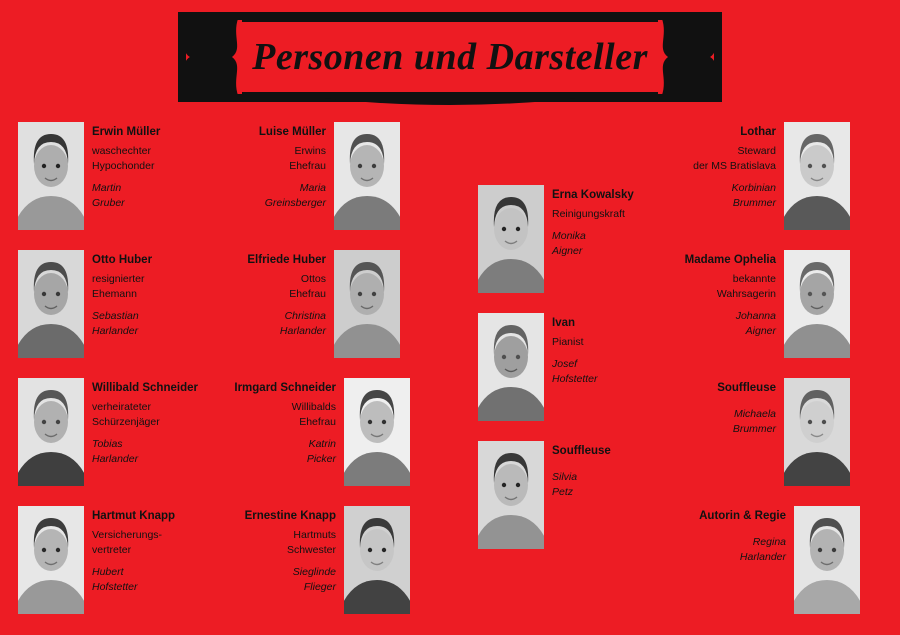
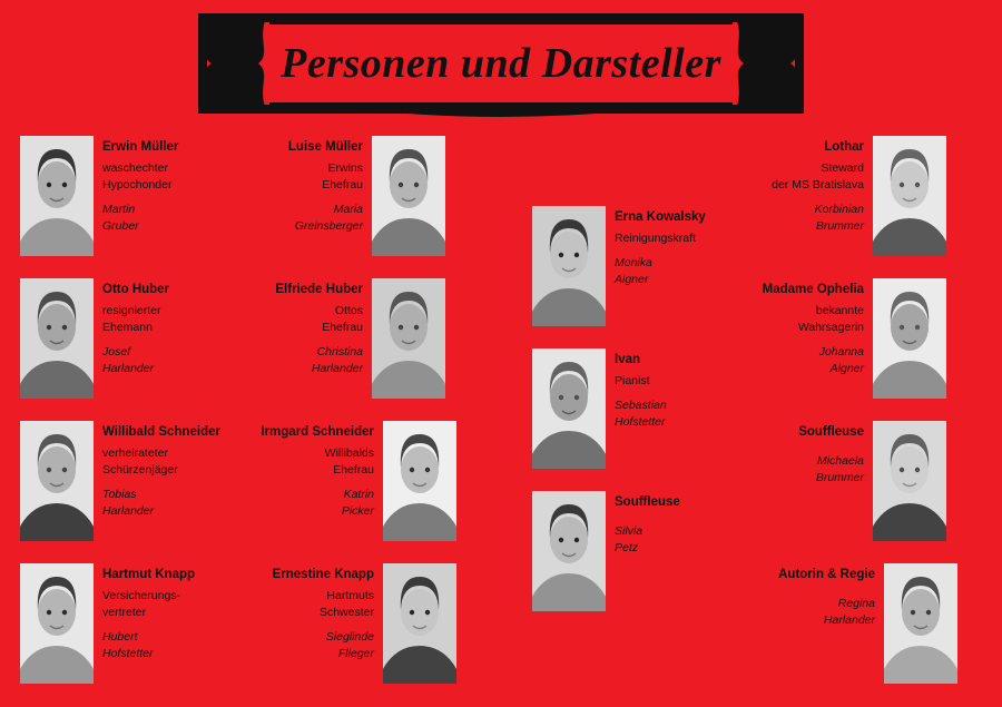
  Personen und Darsteller
  Erwin Müller
  waschechter
  Hypochonder
  Martin
  Gruber
  Luise Müller
  Erwins
  Ehefrau
  Maria
  Greinsberger
  Otto Huber
  resignierter
  Ehemann
- Sebastian
+ Josef
  Harlander
  Elfriede Huber
  Ottos
  Ehefrau
  Christina
  Harlander
  Willibald Schneider
  verheirateter
  Schürzenjäger
  Tobias
  Harlander
  Irmgard Schneider
  Willibalds
  Ehefrau
  Katrin
  Picker
  Hartmut Knapp
  Versicherungs-
  vertreter
  Hubert
  Hofstetter
  Ernestine Knapp
  Hartmuts
  Schwester
  Sieglinde
  Flieger
  Erna Kowalsky
  Reinigungskraft
  Monika
  Aigner
  Ivan
  Pianist
- Josef
+ Sebastian
  Hofstetter
  Souffleuse
  Silvia
  Petz
  Lothar
  Steward
  der MS Bratislava
  Korbinian
  Brummer
  Madame Ophelia
  bekannte
  Wahrsagerin
  Johanna
  Aigner
  Souffleuse
  Michaela
  Brummer
  Autorin & Regie
  Regina
  Harlander
